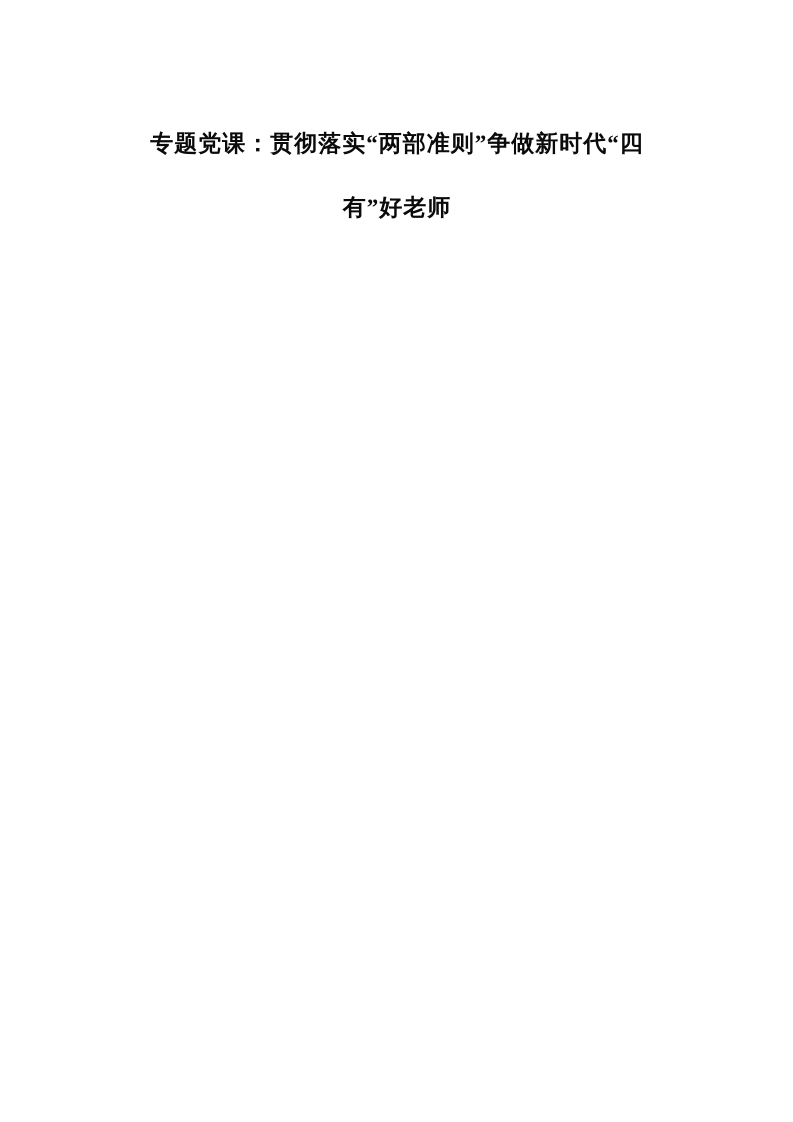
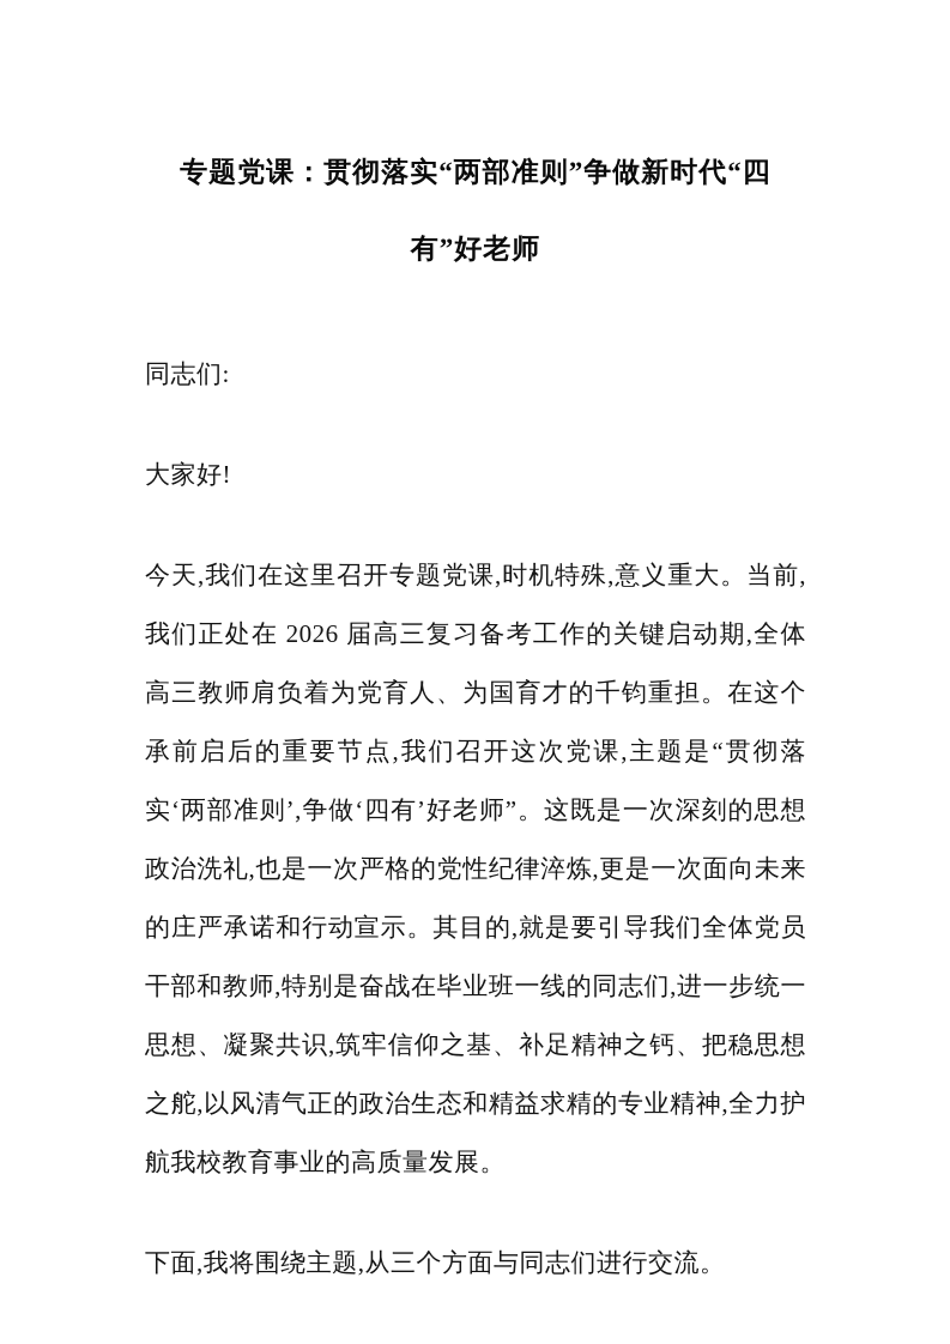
  专题党课：贯彻落实“两部准则”争做新时代“四有”好老师
+ 同志们:
+ 大家好!
+ 今天,我们在这里召开专题党课,时机特殊,意义重大。当前,我们正处在 2026 届高三复习备考工作的关键启动期,全体高三教师肩负着为党育人、为国育才的千钧重担。在这个承前启后的重要节点,我们召开这次党课,主题是“贯彻落实‘两部准则’,争做‘四有’好老师”。这既是一次深刻的思想政治洗礼,也是一次严格的党性纪律淬炼,更是一次面向未来的庄严承诺和行动宣示。其目的,就是要引导我们全体党员干部和教师,特别是奋战在毕业班一线的同志们,进一步统一思想、凝聚共识,筑牢信仰之基、补足精神之钙、把稳思想之舵,以风清气正的政治生态和精益求精的专业精神,全力护航我校教育事业的高质量发展。
+ 下面,我将围绕主题,从三个方面与同志们进行交流。
